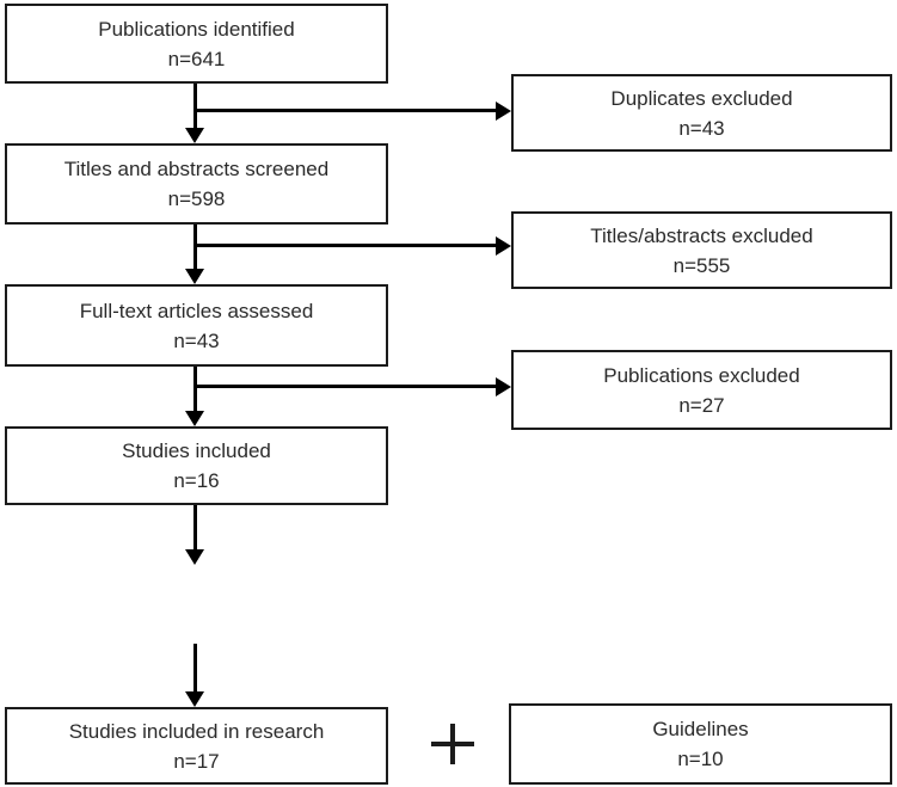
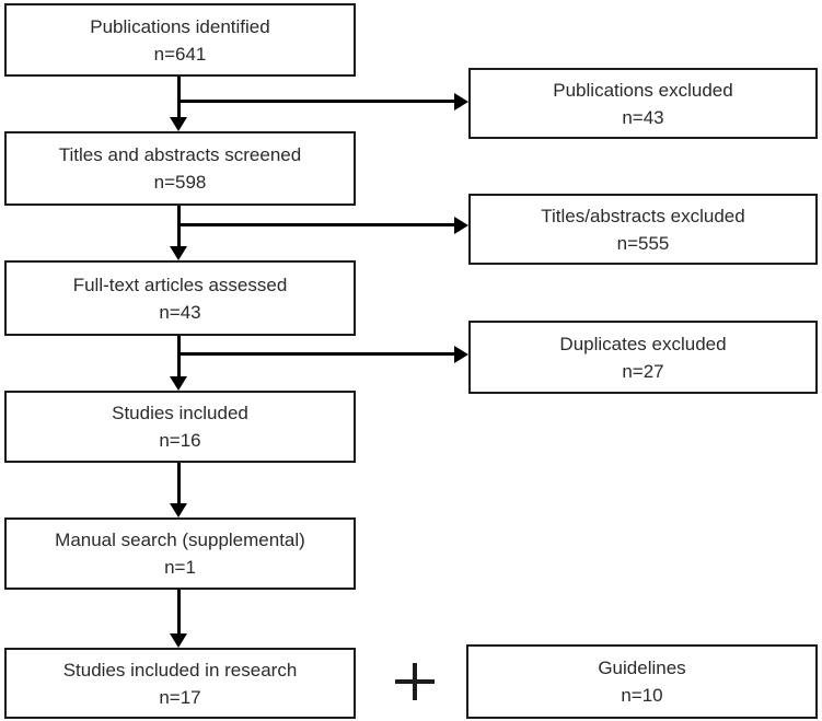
  Publications identified
  n=641
  Titles and abstracts screened
  n=598
  Full-text articles assessed
  n=43
  Studies included
  n=16
+ Manual search (supplemental)
+ n=1
  Studies included in research
  n=17
- Duplicates excluded
+ Publications excluded
  n=43
  Titles/abstracts excluded
  n=555
- Publications excluded
+ Duplicates excluded
  n=27
  Guidelines
  n=10
